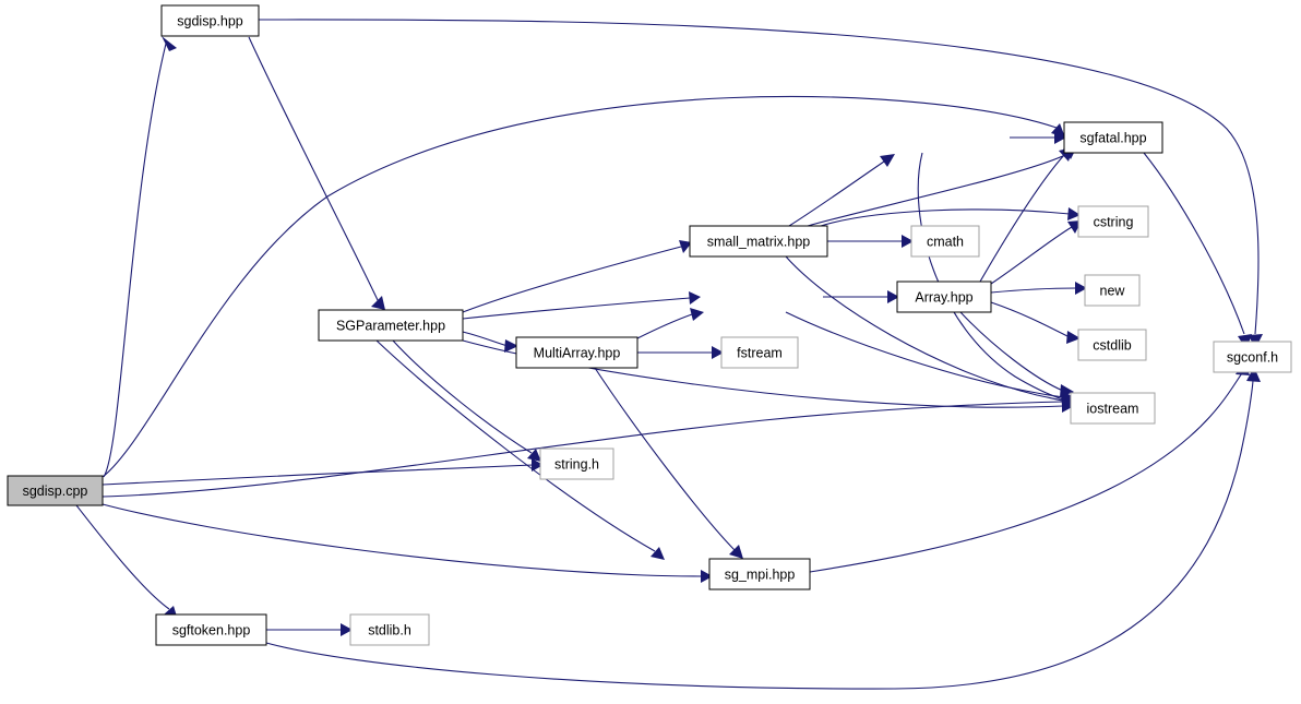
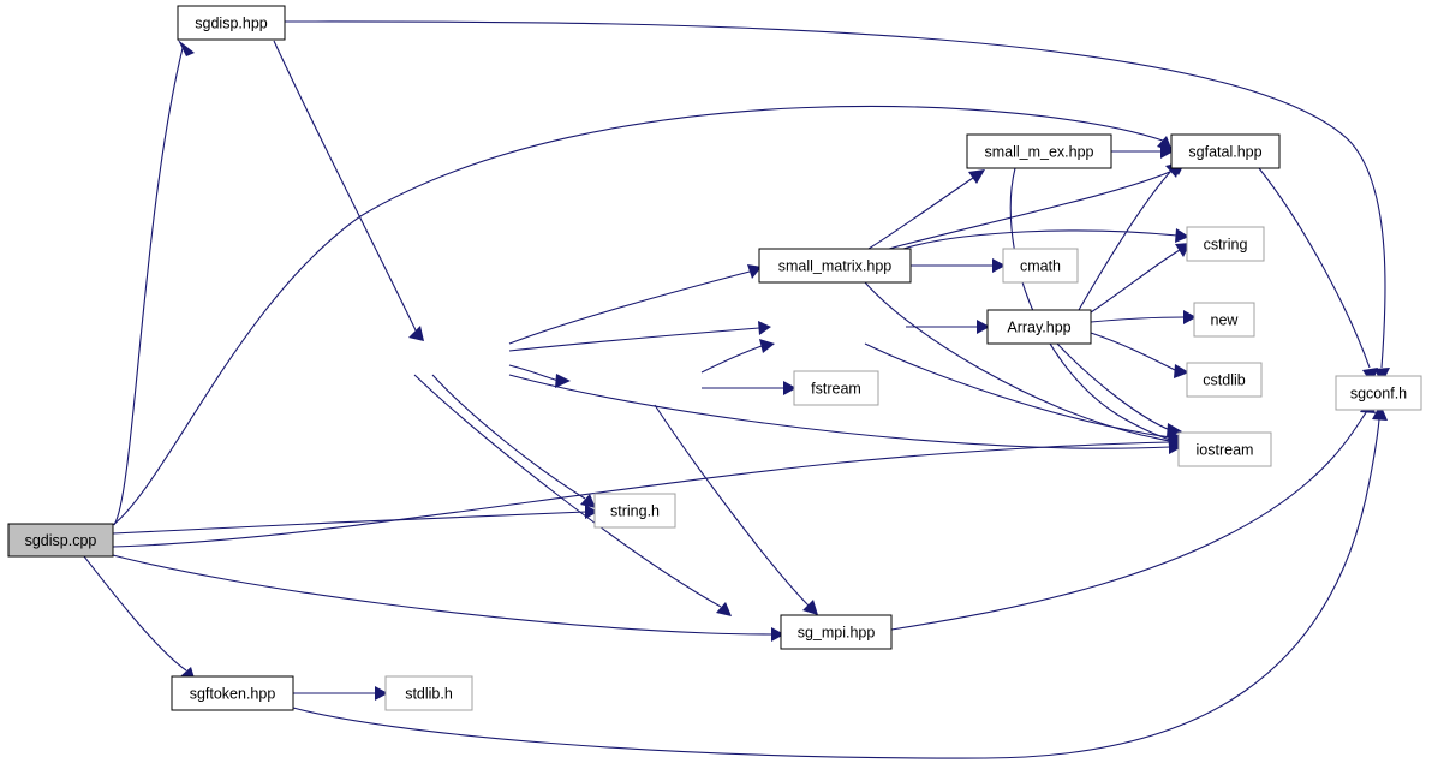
  sgdisp.hpp
  sgdisp.cpp
  sgftoken.hpp
  stdlib.h
- SGParameter.hpp
- MultiArray.hpp
  string.h
  fstream
  small_matrix.hpp
+ small_m_ex.hpp
  cmath
  Array.hpp
  sgfatal.hpp
  cstring
  new
  cstdlib
  iostream
  sgconf.h
  sg_mpi.hpp
